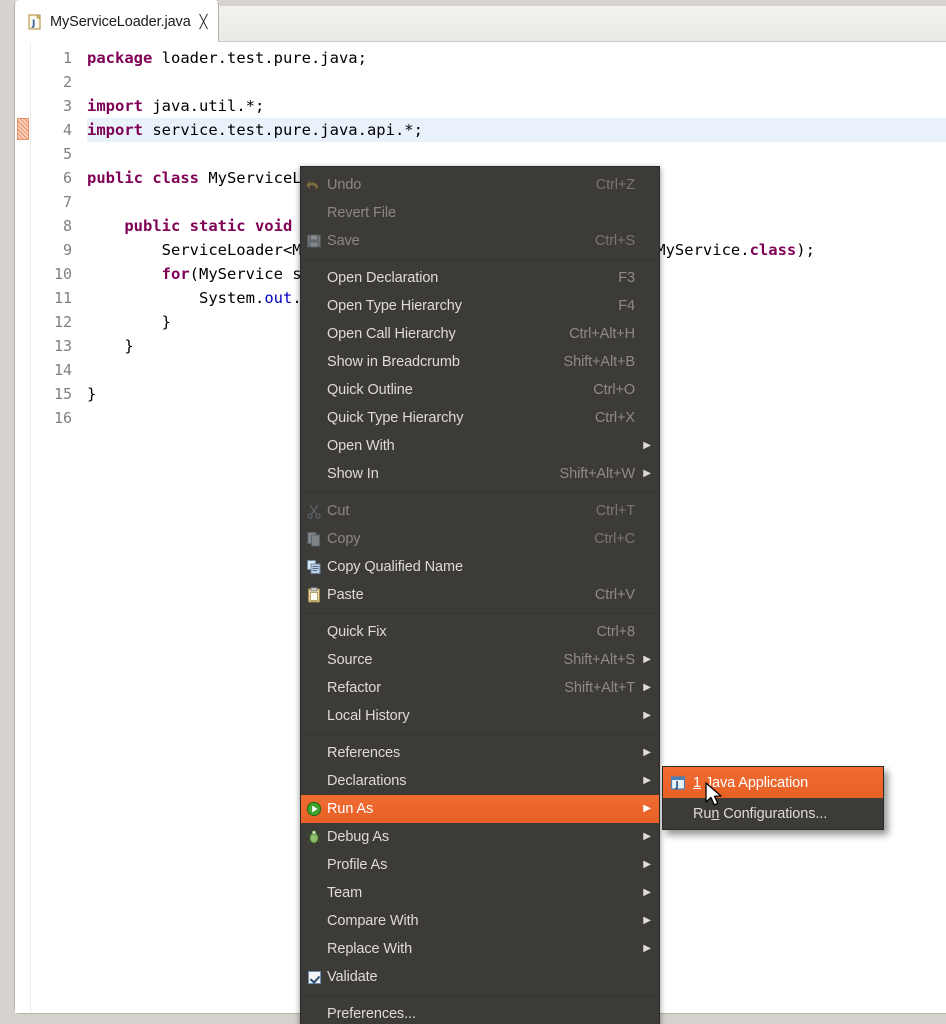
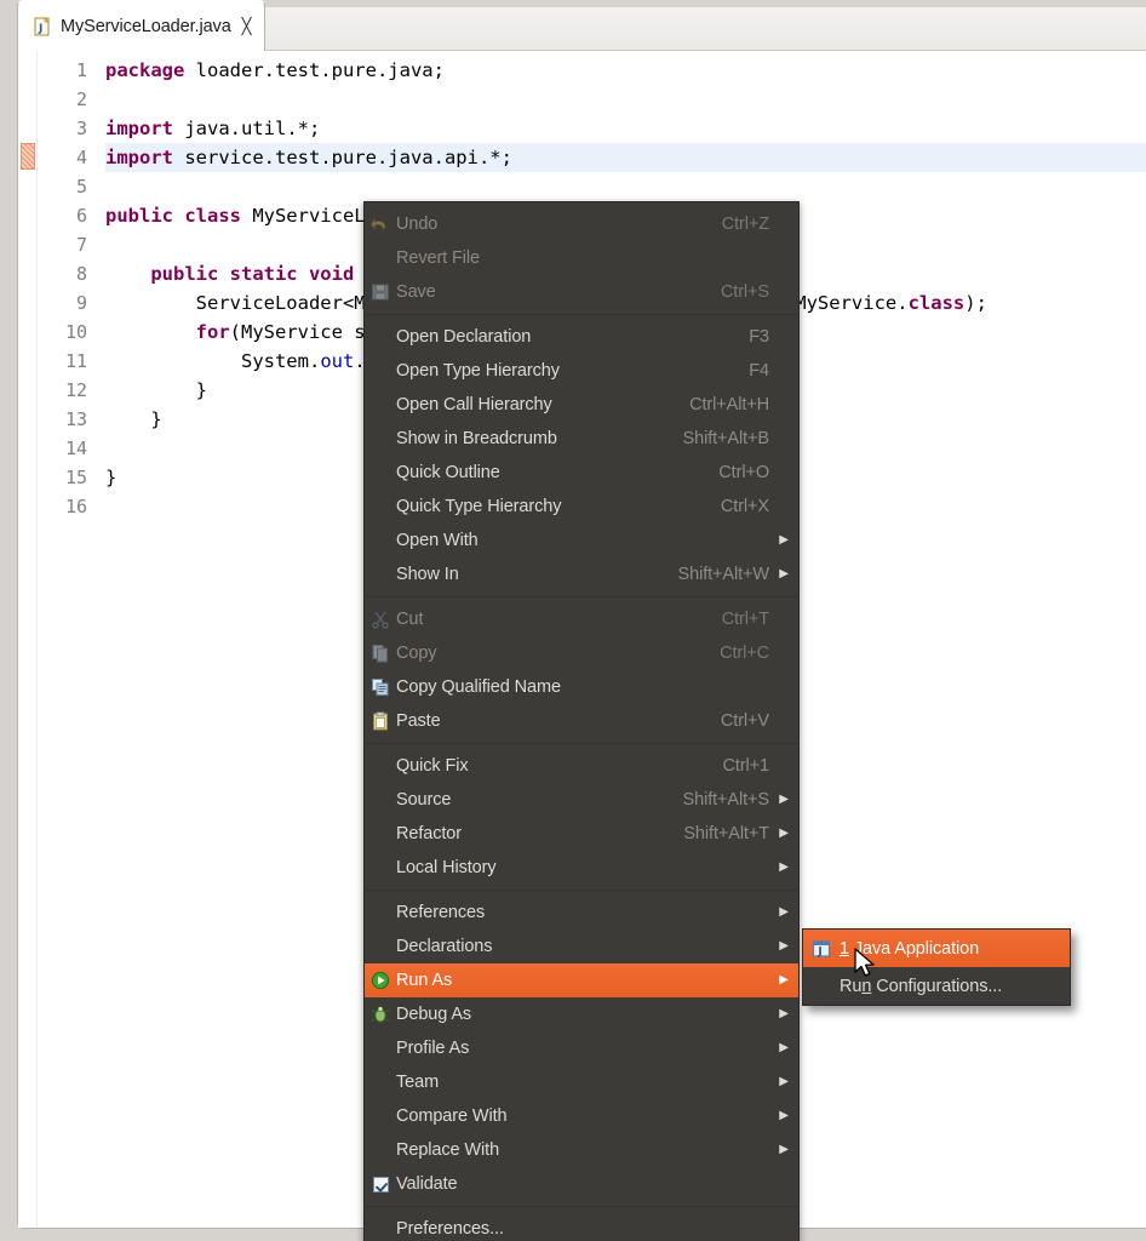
  J
  MyServiceLoader.java
  ╳
  1
  2
  3
  4
  5
  6
  7
  8
  9
  10
  11
  12
  13
  14
  15
  16
  package loader.test.pure.java;
  import java.util.*;
  import service.test.pure.java.api.*;
  public class MyServiceL
  }
  }
  }
  Undo
  Ctrl+Z
  Revert File
  Save
  Ctrl+S
  Open Declaration
  F3
  Open Type Hierarchy
  F4
  Open Call Hierarchy
  Ctrl+Alt+H
  Show in Breadcrumb
  Shift+Alt+B
  Quick Outline
  Ctrl+O
  Quick Type Hierarchy
  Ctrl+X
  Open With
  ▶
  Show In
  Shift+Alt+W
  ▶
  Cut
  Ctrl+T
  Copy
  Ctrl+C
  Copy Qualified Name
  Paste
  Ctrl+V
  Quick Fix
- Ctrl+8
+ Ctrl+1
  Source
  Shift+Alt+S
  ▶
  Refactor
  Shift+Alt+T
  ▶
  Local History
  ▶
  References
  ▶
  Declarations
  ▶
  Run As
  ▶
  Debug As
  ▶
  Profile As
  ▶
  Team
  ▶
  Compare With
  ▶
  Replace With
  ▶
  Validate
  Preferences...
  J
  1 Java Application
  Run Configurations...
